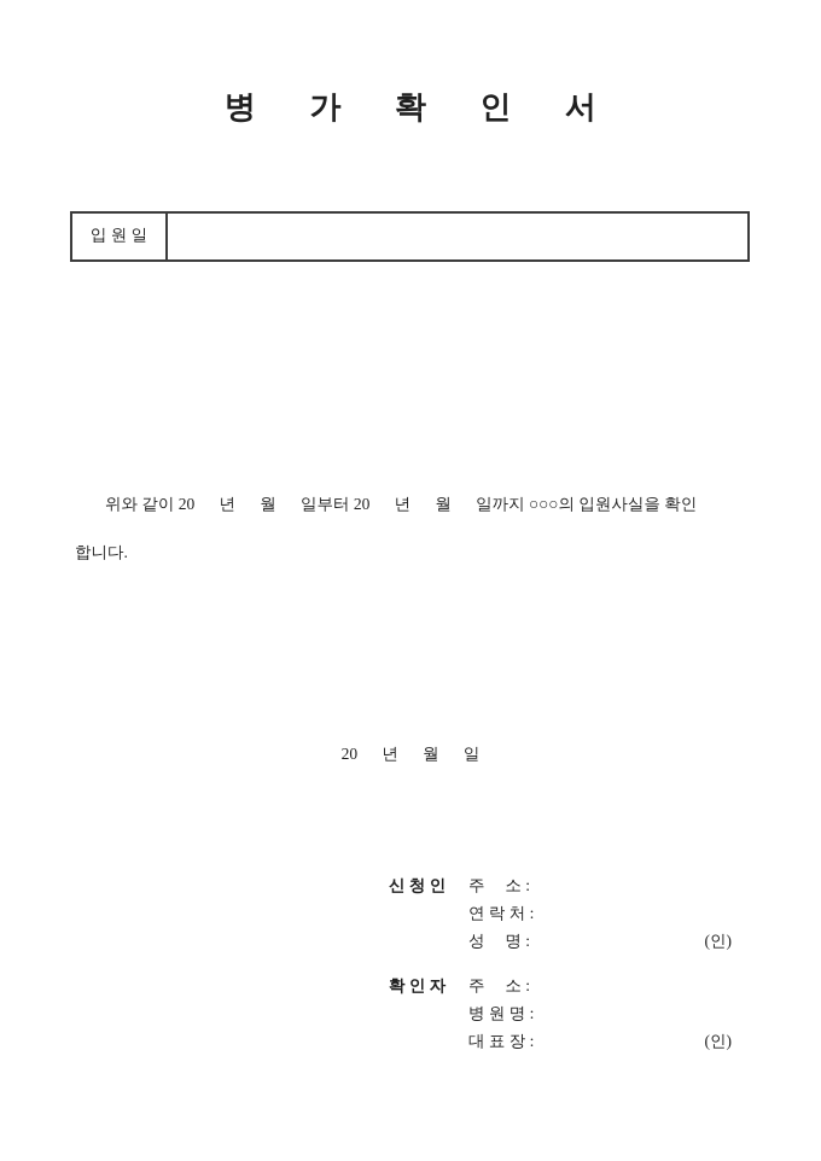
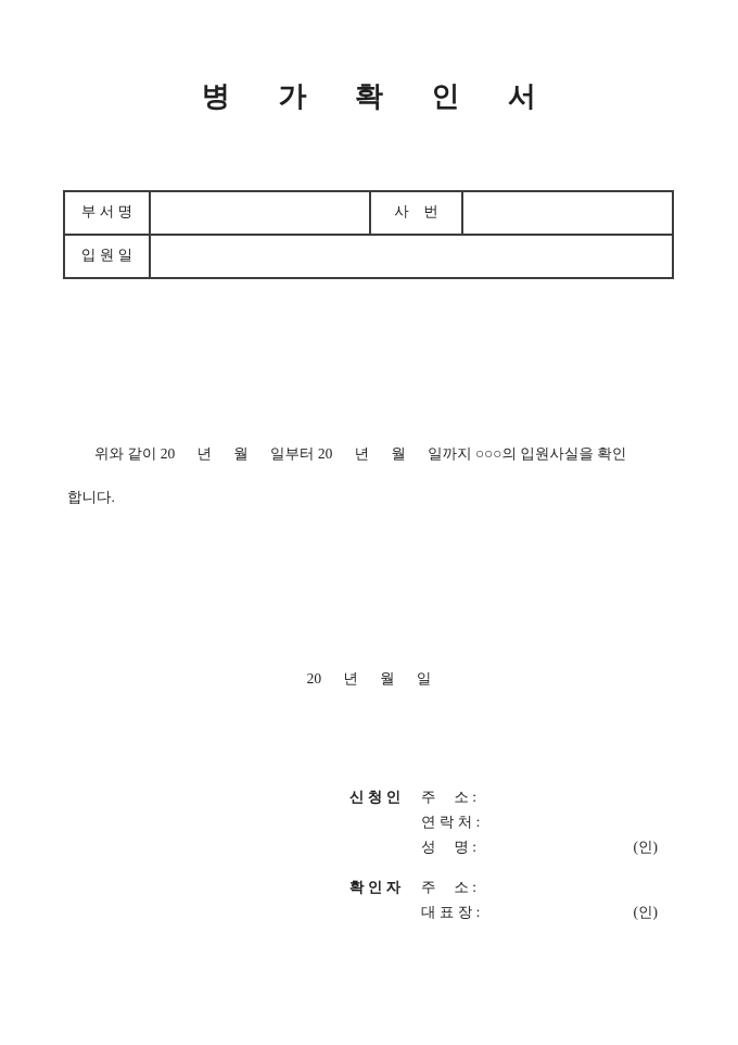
  병 가 확 인 서
+ 부 서 명		사 번
  입 원 일
  위와 같이 20 년 월 일부터 20 년 월 일까지 ○○○의 입원사실을 확인
  합니다.
  20 년 월 일
  신 청 인
  주 소 :
  연 락 처 :
  성 명 :
  (인)
  확 인 자
  주 소 :
- 병 원 명 :
  대 표 장 :
  (인)
